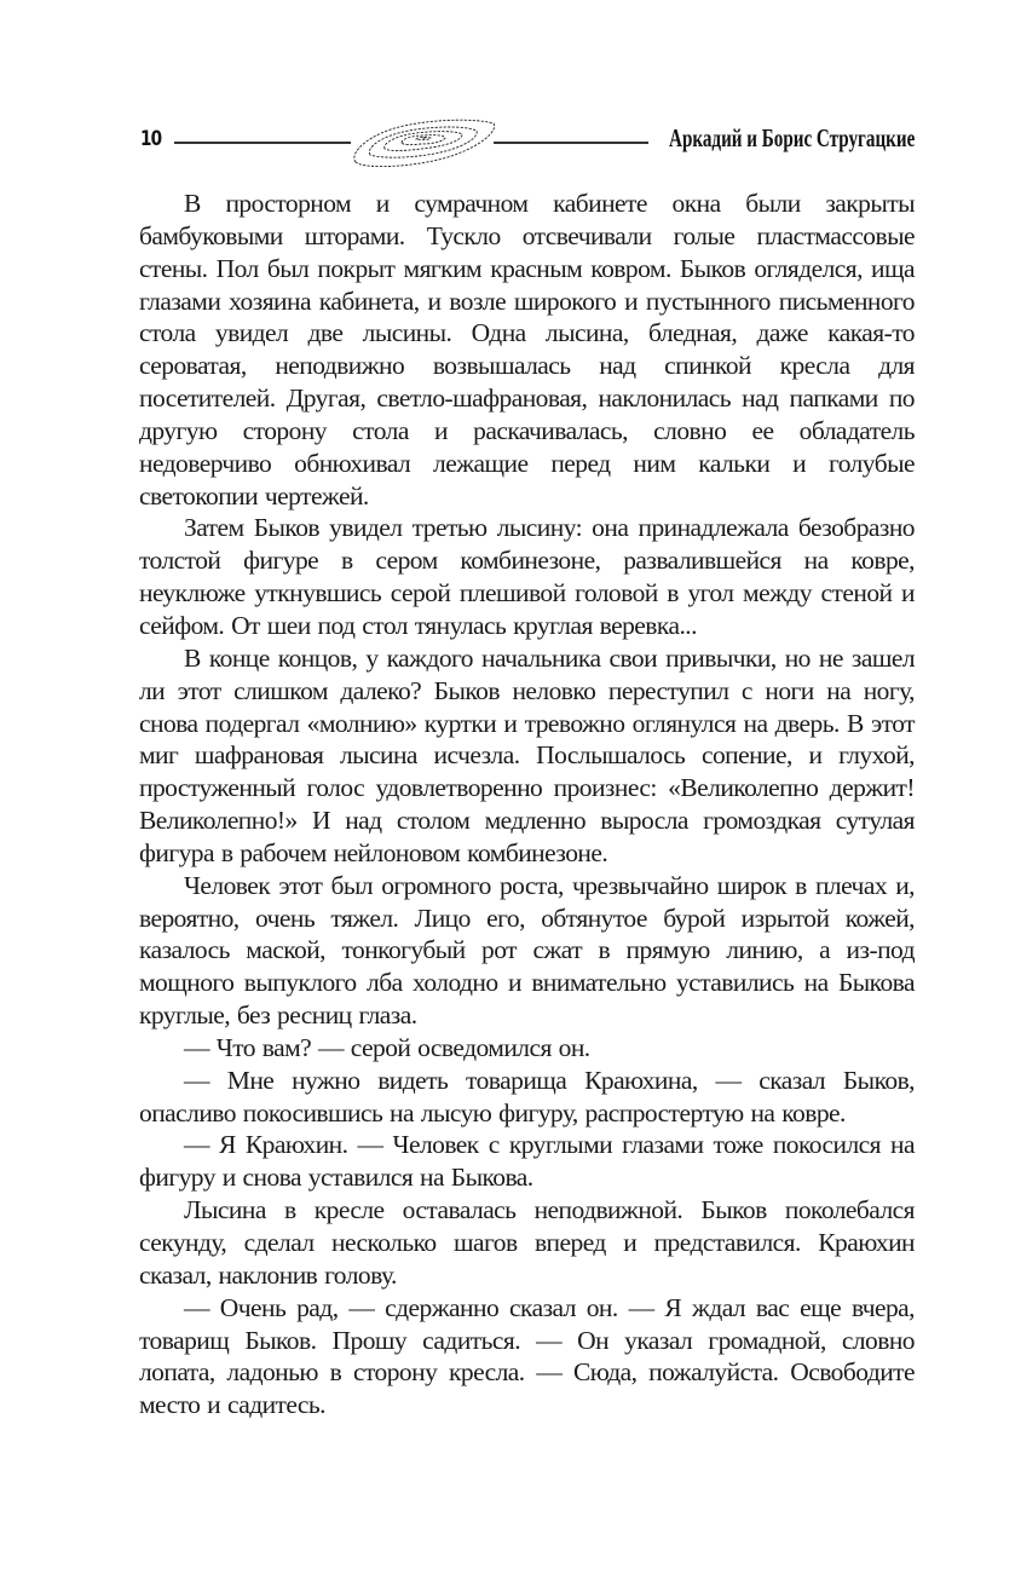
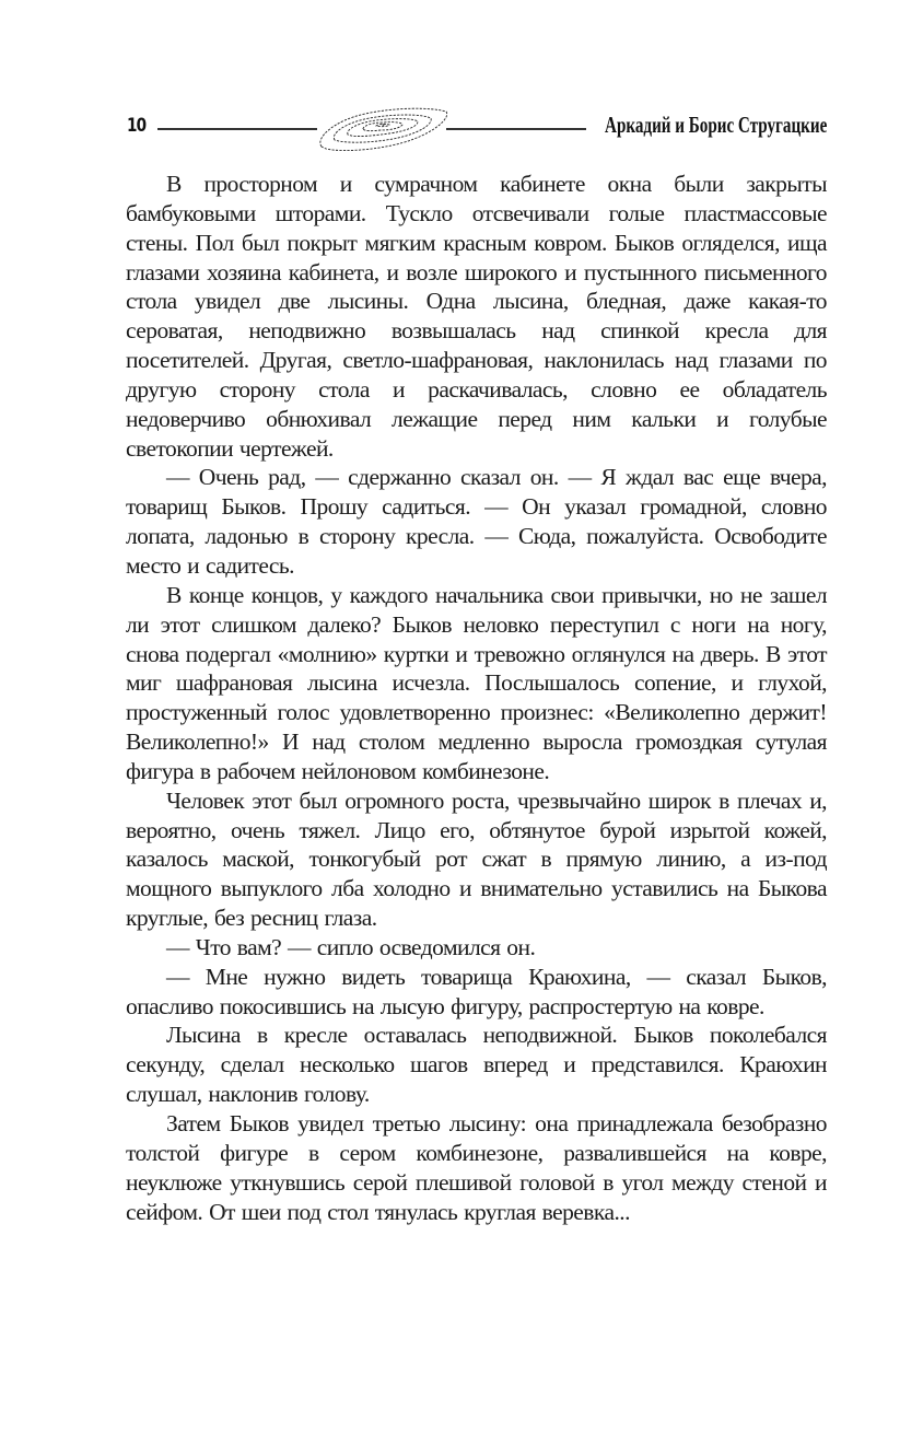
  10
  Аркадий и Борис Стругацкие
- В просторном и сумрачном кабинете окна были закрыты бамбуковыми шторами. Тускло отсвечивали голые пластмассовые стены. Пол был покрыт мягким красным ковром. Быков огляделся, ища глазами хозяина кабинета, и возле широкого и пустынного письменного стола увидел две лысины. Одна лысина, бледная, даже какая-то сероватая, неподвижно возвышалась над спинкой кресла для посетителей. Другая, светло-шафрановая, наклонилась над папками по другую сторону стола и раскачивалась, словно ее обладатель недоверчиво обнюхивал лежащие перед ним кальки и голубые светокопии чертежей.
+ В просторном и сумрачном кабинете окна были закрыты бамбуковыми шторами. Тускло отсвечивали голые пластмассовые стены. Пол был покрыт мягким красным ковром. Быков огляделся, ища глазами хозяина кабинета, и возле широкого и пустынного письменного стола увидел две лысины. Одна лысина, бледная, даже какая-то сероватая, неподвижно возвышалась над спинкой кресла для посетителей. Другая, светло-шафрановая, наклонилась над глазами по другую сторону стола и раскачивалась, словно ее обладатель недоверчиво обнюхивал лежащие перед ним кальки и голубые светокопии чертежей.
- Затем Быков увидел третью лысину: она принадлежала безобразно толстой фигуре в сером комбинезоне, развалившейся на ковре, неуклюже уткнувшись серой плешивой головой в угол между стеной и сейфом. От шеи под стол тянулась круглая веревка...
+ — Очень рад, — сдержанно сказал он. — Я ждал вас еще вчера, товарищ Быков. Прошу садиться. — Он указал громадной, словно лопата, ладонью в сторону кресла. — Сюда, пожалуйста. Освободите место и садитесь.
  В конце концов, у каждого начальника свои привычки, но не зашел ли этот слишком далеко? Быков неловко переступил с ноги на ногу, снова подергал «молнию» куртки и тревожно оглянулся на дверь. В этот миг шафрановая лысина исчезла. Послышалось сопение, и глухой, простуженный голос удовлетворенно произнес: «Великолепно держит! Великолепно!» И над столом медленно выросла громоздкая сутулая фигура в рабочем нейлоновом комбинезоне.
  Человек этот был огромного роста, чрезвычайно широк в плечах и, вероятно, очень тяжел. Лицо его, обтянутое бурой изрытой кожей, казалось маской, тонкогубый рот сжат в прямую линию, а из-под мощного выпуклого лба холодно и внимательно уставились на Быкова круглые, без ресниц глаза.
- — Что вам? — серой осведомился он.
+ — Что вам? — сипло осведомился он.
  — Мне нужно видеть товарища Краюхина, — сказал Быков, опасливо покосившись на лысую фигуру, распростертую на ковре.
- — Я Краюхин. — Человек с круглыми глазами тоже покосился на фигуру и снова уставился на Быкова.
- Лысина в кресле оставалась неподвижной. Быков поколебался секунду, сделал несколько шагов вперед и представился. Краюхин сказал, наклонив голову.
+ Лысина в кресле оставалась неподвижной. Быков поколебался секунду, сделал несколько шагов вперед и представился. Краюхин слушал, наклонив голову.
- — Очень рад, — сдержанно сказал он. — Я ждал вас еще вчера, товарищ Быков. Прошу садиться. — Он указал громадной, словно лопата, ладонью в сторону кресла. — Сюда, пожалуйста. Освободите место и садитесь.
+ Затем Быков увидел третью лысину: она принадлежала безобразно толстой фигуре в сером комбинезоне, развалившейся на ковре, неуклюже уткнувшись серой плешивой головой в угол между стеной и сейфом. От шеи под стол тянулась круглая веревка...
